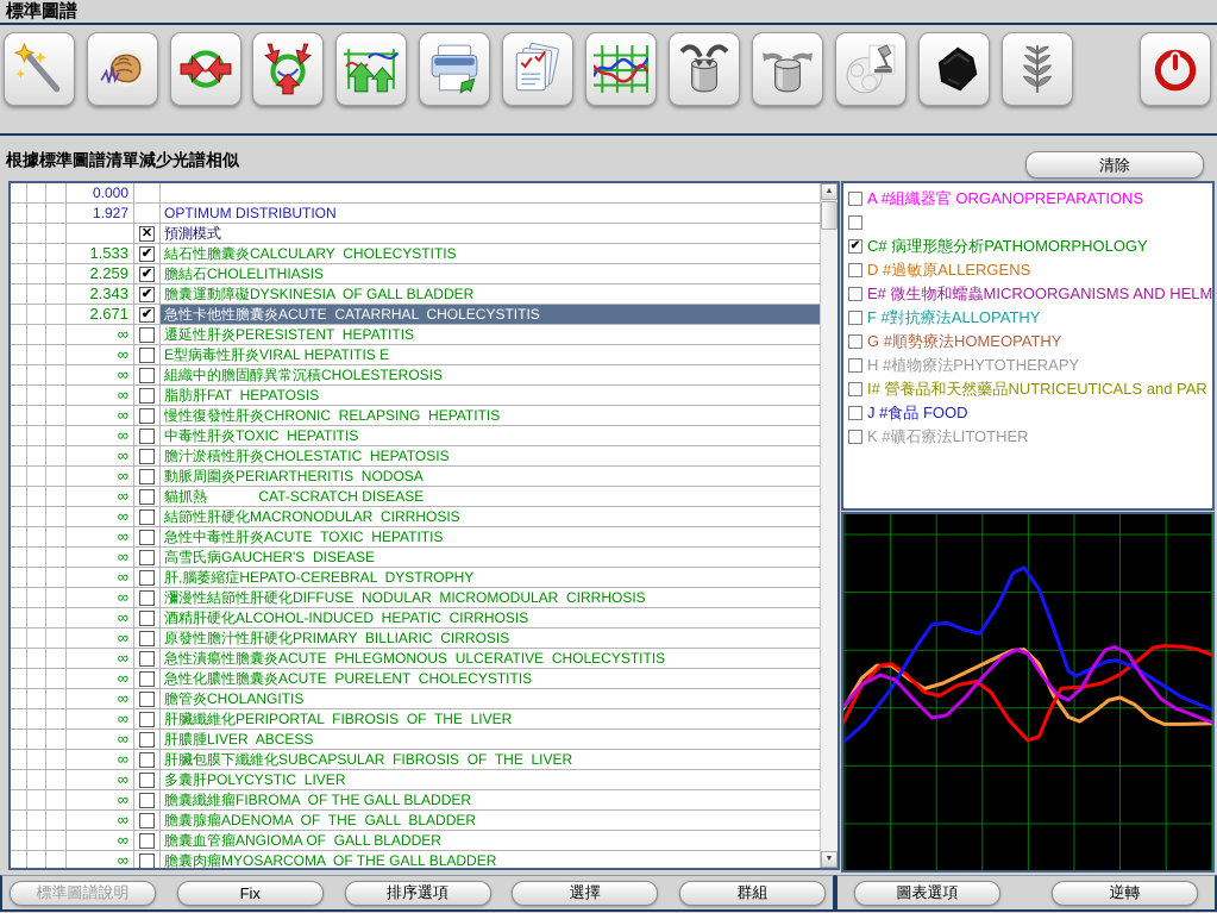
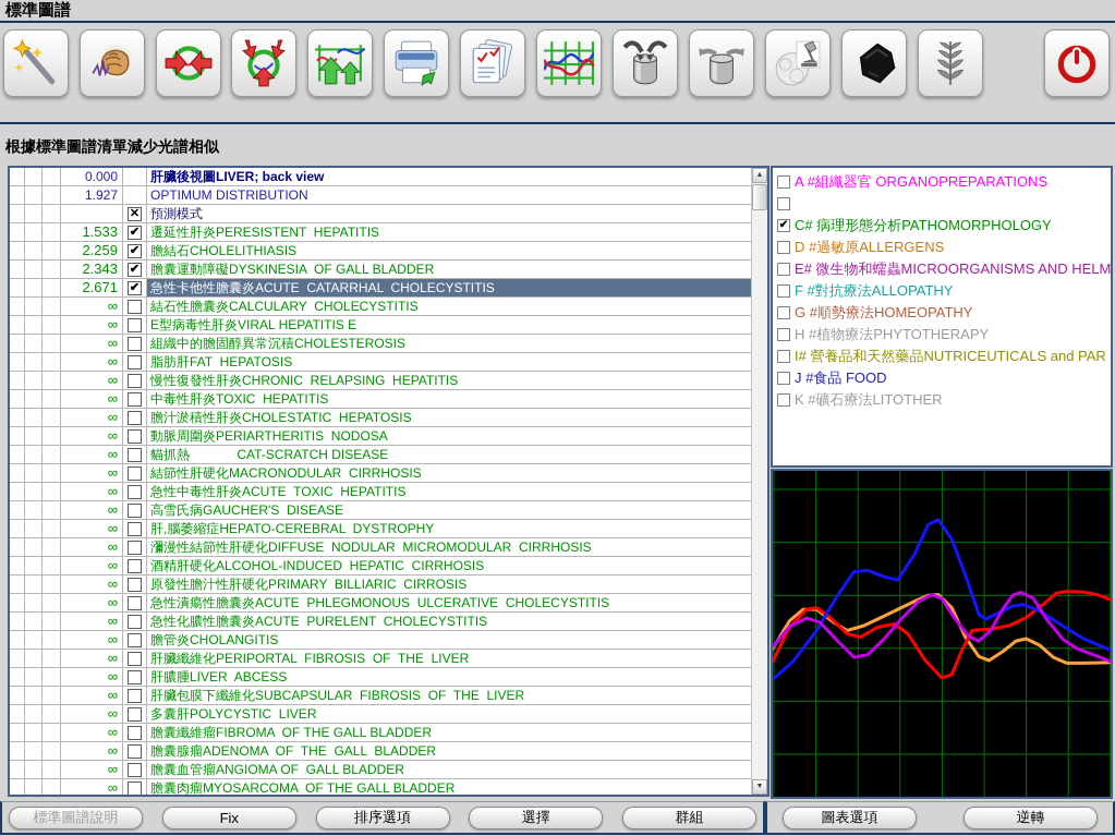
  標準圖譜
  根據標準圖譜清單減少光譜相似
- 清除
  0.000
+ 肝臟後視圖LIVER; back view
  1.927
  OPTIMUM DISTRIBUTION
  ✕
  預測模式
  1.533
  ✔
- 結石性膽囊炎CALCULARY CHOLECYSTITIS
+ 遷延性肝炎PERESISTENT HEPATITIS
  2.259
  ✔
  膽結石CHOLELITHIASIS
  2.343
  ✔
  膽囊運動障礙DYSKINESIA OF GALL BLADDER
  2.671
  ✔
  急性卡他性膽囊炎ACUTE CATARRHAL CHOLECYSTITIS
  ∞
- 遷延性肝炎PERESISTENT HEPATITIS
+ 結石性膽囊炎CALCULARY CHOLECYSTITIS
  ∞
  E型病毒性肝炎VIRAL HEPATITIS E
  ∞
  組織中的膽固醇異常沉積CHOLESTEROSIS
  ∞
  脂肪肝FAT HEPATOSIS
  ∞
  慢性復發性肝炎CHRONIC RELAPSING HEPATITIS
  ∞
  中毒性肝炎TOXIC HEPATITIS
  ∞
  膽汁淤積性肝炎CHOLESTATIC HEPATOSIS
  ∞
  動脈周圍炎PERIARTHERITIS NODOSA
  ∞
  貓抓熱 CAT-SCRATCH DISEASE
  ∞
  結節性肝硬化MACRONODULAR CIRRHOSIS
  ∞
  急性中毒性肝炎ACUTE TOXIC HEPATITIS
  ∞
  高雪氏病GAUCHER'S DISEASE
  ∞
  肝,腦萎縮症HEPATO-CEREBRAL DYSTROPHY
  ∞
  瀰漫性結節性肝硬化DIFFUSE NODULAR MICROMODULAR CIRRHOSIS
  ∞
  酒精肝硬化ALCOHOL-INDUCED HEPATIC CIRRHOSIS
  ∞
  原發性膽汁性肝硬化PRIMARY BILLIARIC CIRROSIS
  ∞
  急性潰瘍性膽囊炎ACUTE PHLEGMONOUS ULCERATIVE CHOLECYSTITIS
  ∞
  急性化膿性膽囊炎ACUTE PURELENT CHOLECYSTITIS
  ∞
  膽管炎CHOLANGITIS
  ∞
  肝臟纖維化PERIPORTAL FIBROSIS OF THE LIVER
  ∞
  肝膿腫LIVER ABCESS
  ∞
  肝臟包膜下纖維化SUBCAPSULAR FIBROSIS OF THE LIVER
  ∞
  多囊肝POLYCYSTIC LIVER
  ∞
  膽囊纖維瘤FIBROMA OF THE GALL BLADDER
  ∞
  膽囊腺瘤ADENOMA OF THE GALL BLADDER
  ∞
  膽囊血管瘤ANGIOMA OF GALL BLADDER
  ∞
  膽囊肉瘤MYOSARCOMA OF THE GALL BLADDER
  A #組織器官 ORGANOPREPARATIONS
  ✔
  C# 病理形態分析PATHOMORPHOLOGY
  D #過敏原ALLERGENS
  E# 微生物和蠕蟲MICROORGANISMS AND HELM
  F #對抗療法ALLOPATHY
  G #順勢療法HOMEOPATHY
  H #植物療法PHYTOTHERAPY
  I# 營養品和天然藥品NUTRICEUTICALS and PAR
  J #食品 FOOD
  K #礦石療法LITOTHER
  標準圖譜說明
  Fix
  排序選項
  選擇
  群組
  圖表選項
  逆轉
